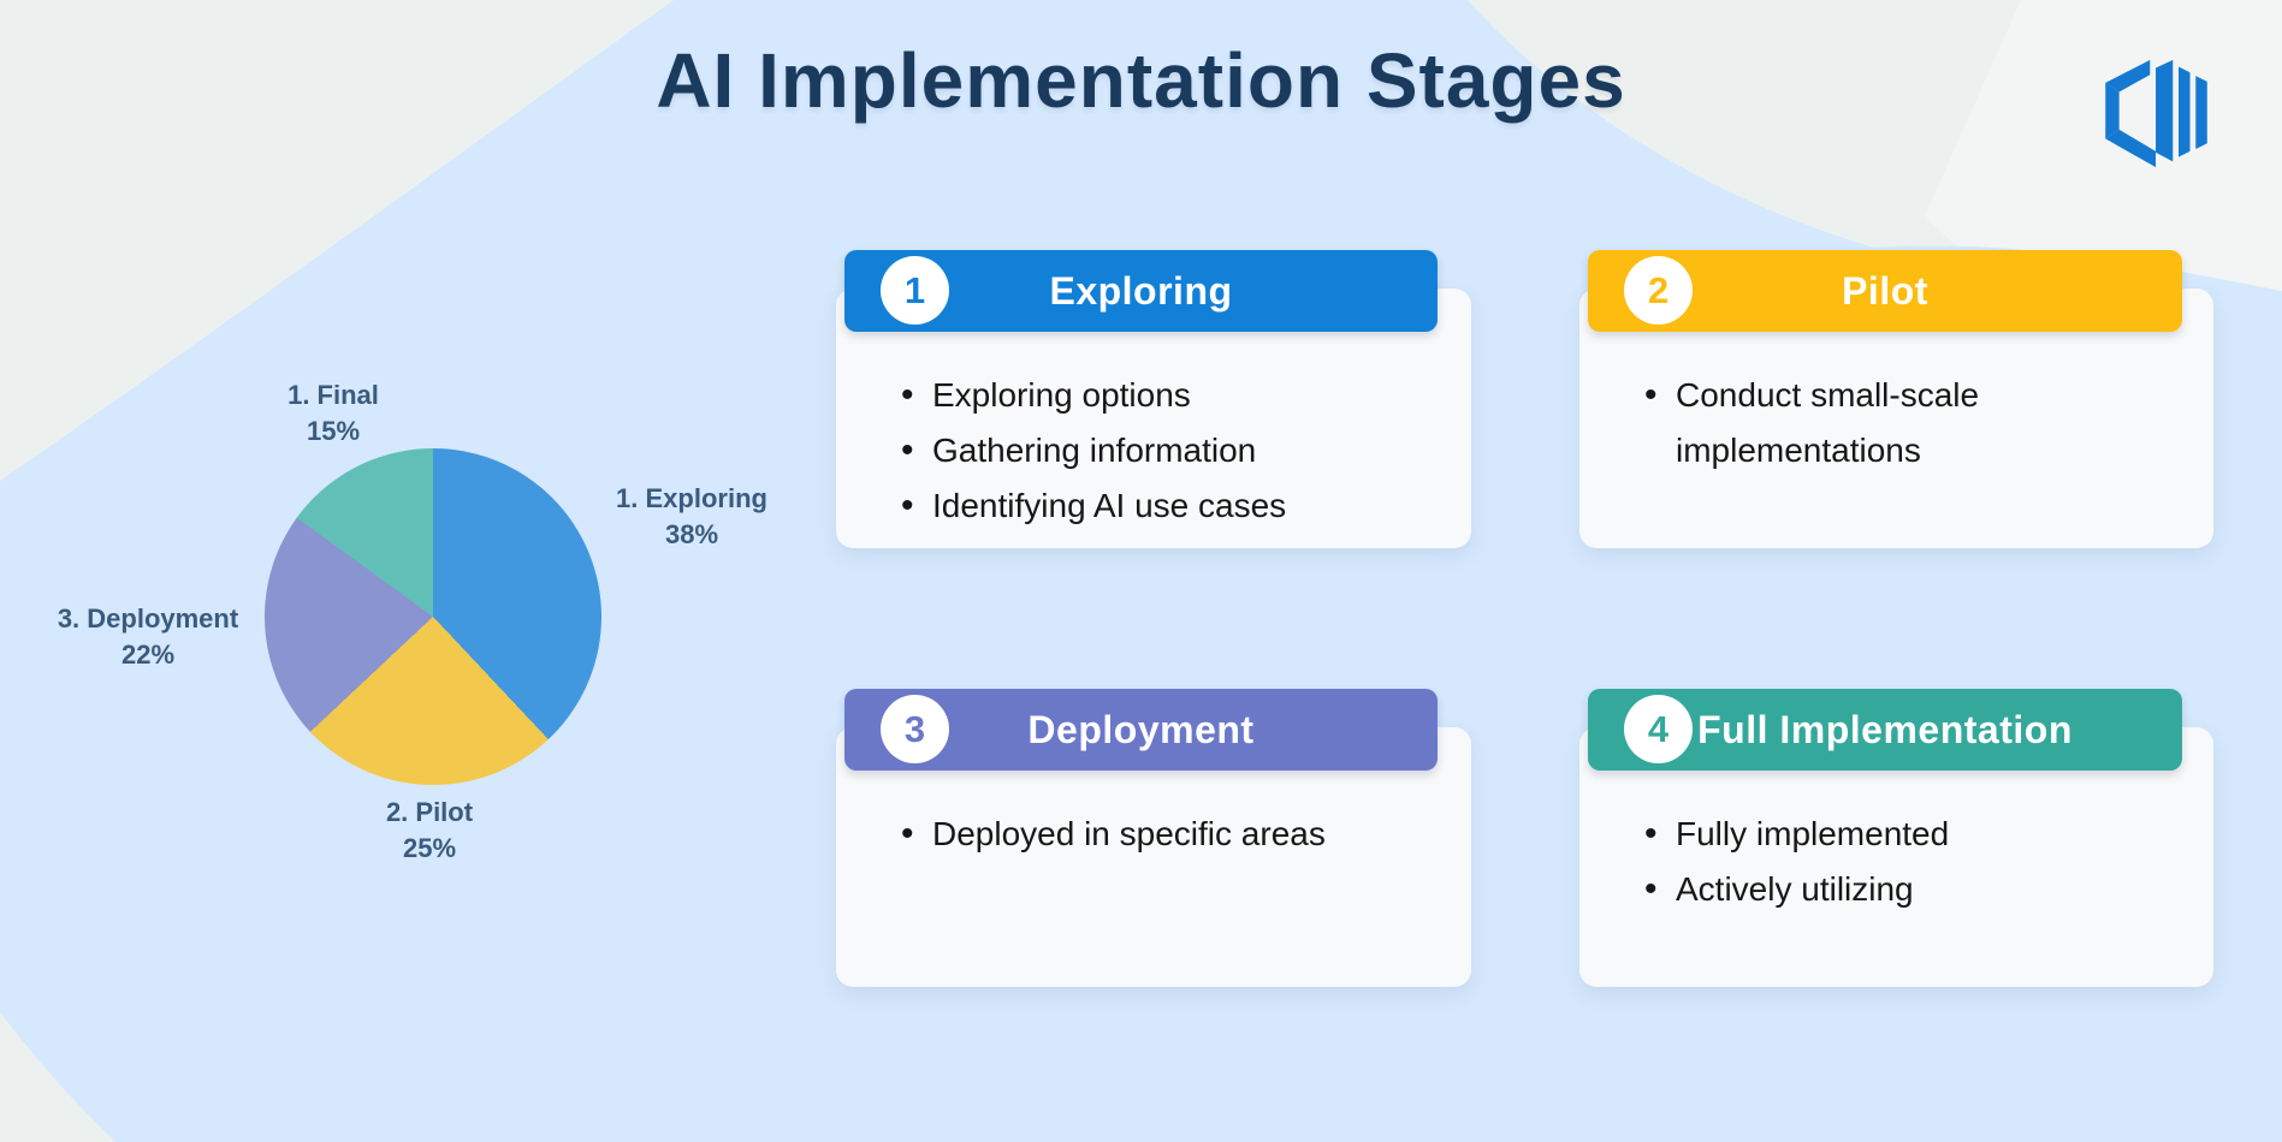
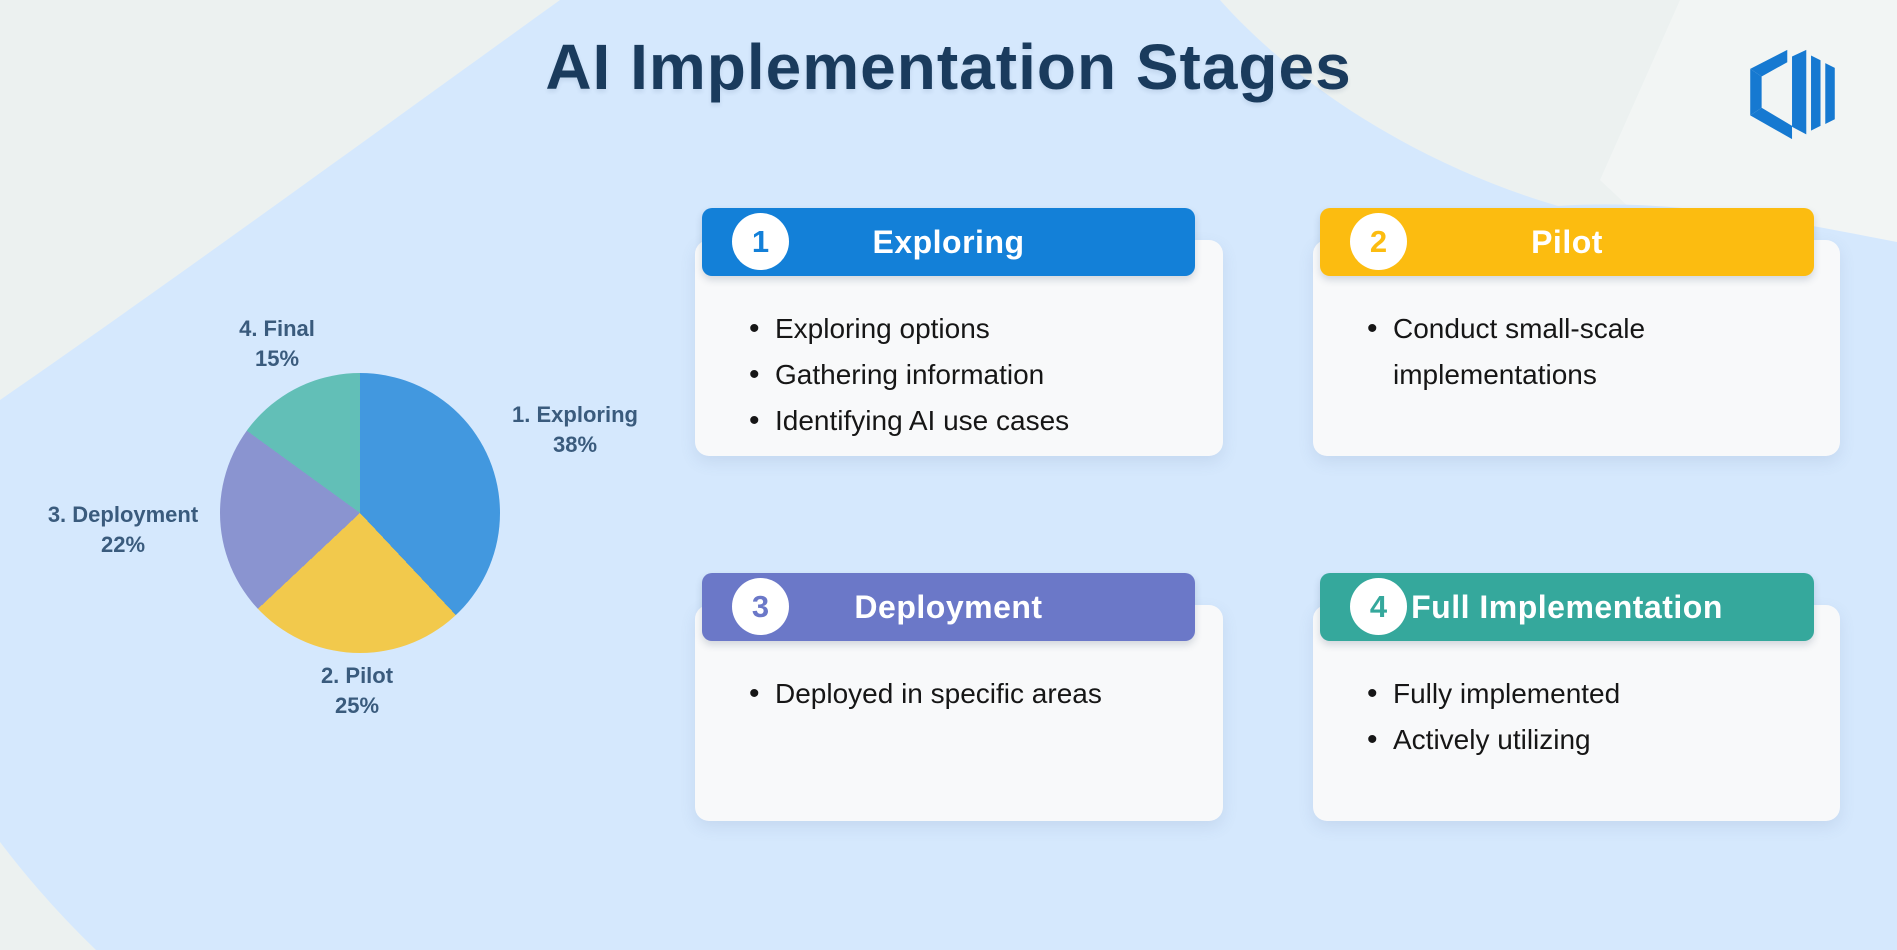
  AI Implementation Stages
  1. Exploring
  38%
  2. Pilot
  25%
  3. Deployment
  22%
- 1. Final
+ 4. Final
  15%
  Exploring options
  Gathering information
  Identifying AI use cases
  1
  Exploring
  Conduct small-scale implementations
  2
  Pilot
  Deployed in specific areas
  3
  Deployment
  Fully implemented
  Actively utilizing
  4
  Full Implementation
